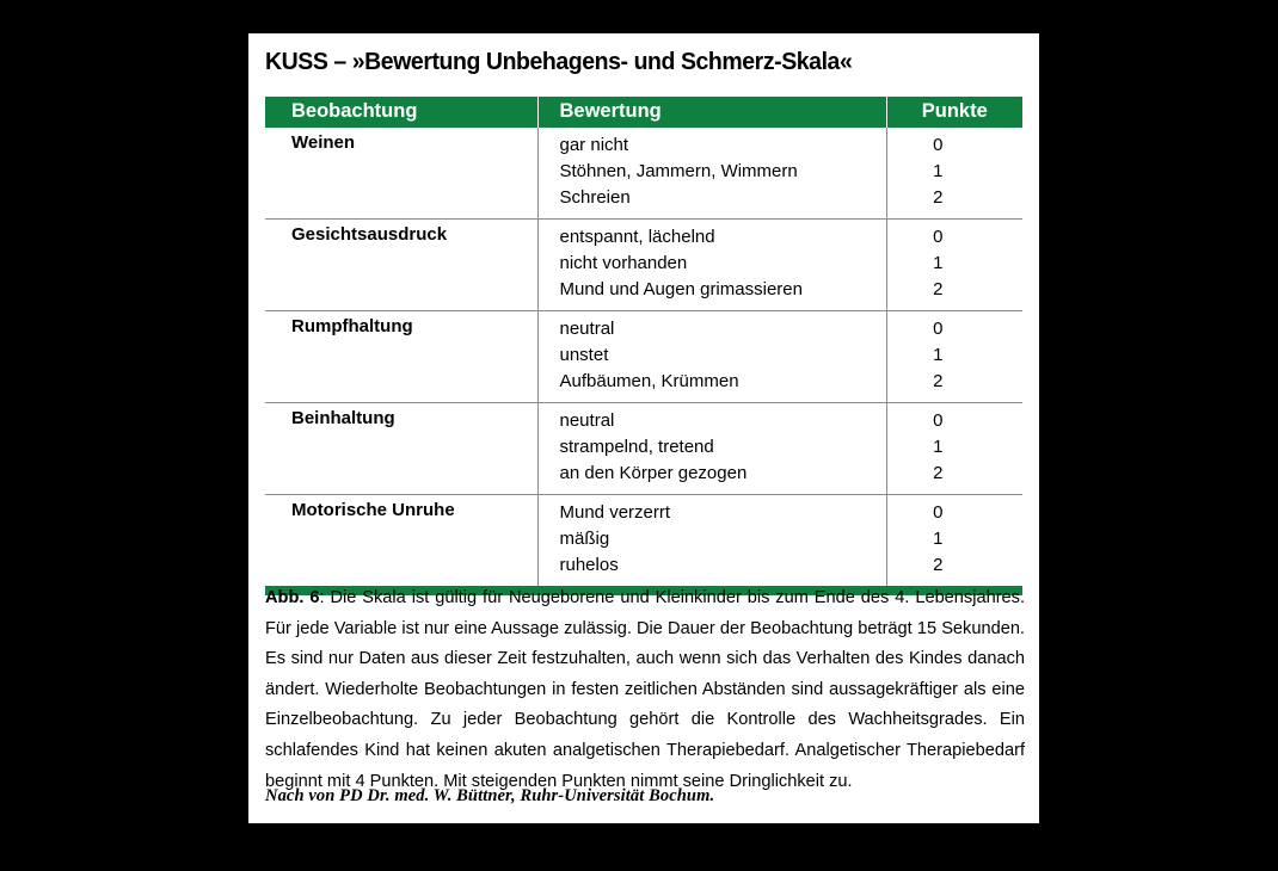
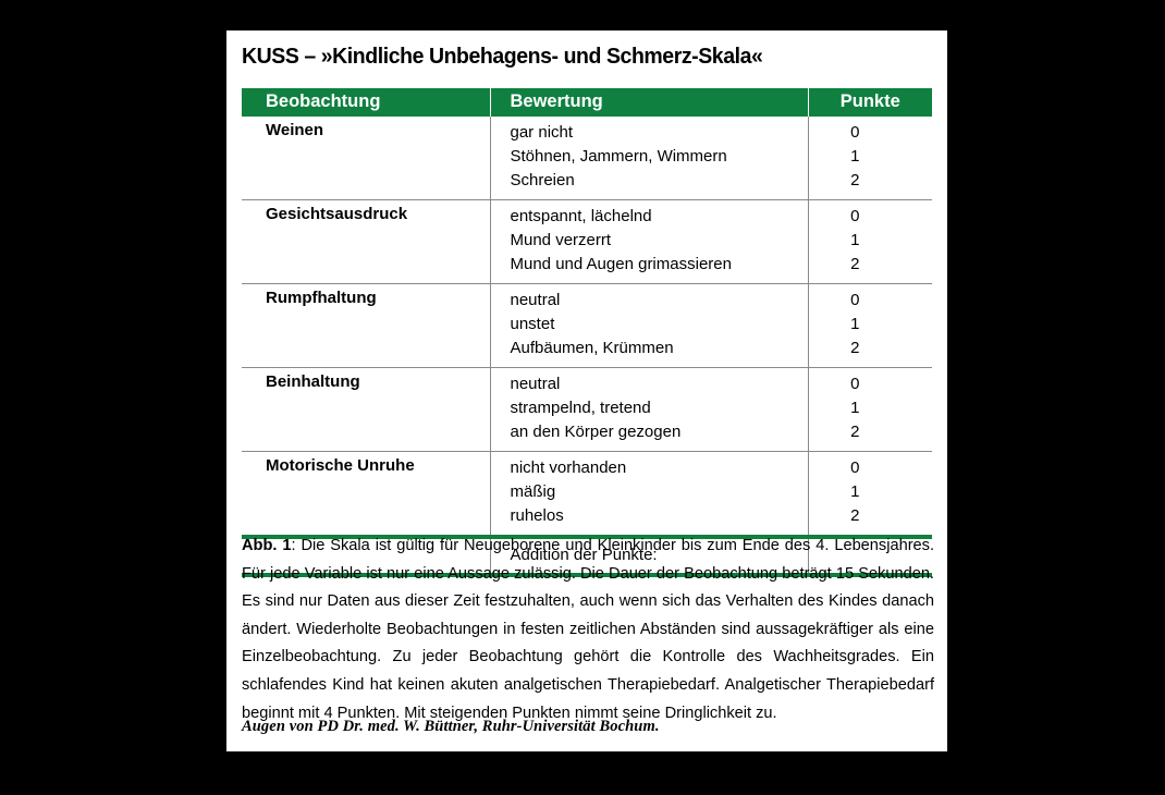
- KUSS – »Bewertung Unbehagens- und Schmerz-Skala«
+ KUSS – »Kindliche Unbehagens- und Schmerz-Skala«
  Beobachtung	Bewertung	Punkte
  Weinen	gar nichtStöhnen, Jammern, WimmernSchreien	012
- Gesichtsausdruck	entspannt, lächelndnicht vorhandenMund und Augen grimassieren	012
+ Gesichtsausdruck	entspannt, lächelndMund verzerrtMund und Augen grimassieren	012
  Rumpfhaltung	neutralunstetAufbäumen, Krümmen	012
  Beinhaltung	neutralstrampelnd, tretendan den Körper gezogen	012
- Motorische Unruhe	Mund verzerrtmäßigruhelos	012
+ Motorische Unruhe	nicht vorhandenmäßigruhelos	012
+ 	Addition der Punkte:
- Abb. 6: Die Skala ist gültig für Neugeborene und Kleinkinder bis zum Ende des 4. Lebensjahres. Für jede Variable ist nur eine Aussage zulässig. Die Dauer der Beobachtung beträgt 15 Sekunden. Es sind nur Daten aus dieser Zeit festzuhalten, auch wenn sich das Verhalten des Kindes danach ändert. Wiederholte Beobachtungen in festen zeitlichen Abständen sind aussagekräftiger als eine Einzelbeobachtung. Zu jeder Beobachtung gehört die Kontrolle des Wachheitsgrades. Ein schlafendes Kind hat keinen akuten analgetischen Therapiebedarf. Analgetischer Therapiebedarf beginnt mit 4 Punkten. Mit steigenden Punkten nimmt seine Dringlichkeit zu.
+ Abb. 1: Die Skala ist gültig für Neugeborene und Kleinkinder bis zum Ende des 4. Lebensjahres. Für jede Variable ist nur eine Aussage zulässig. Die Dauer der Beobachtung beträgt 15 Sekunden. Es sind nur Daten aus dieser Zeit festzuhalten, auch wenn sich das Verhalten des Kindes danach ändert. Wiederholte Beobachtungen in festen zeitlichen Abständen sind aussagekräftiger als eine Einzelbeobachtung. Zu jeder Beobachtung gehört die Kontrolle des Wachheitsgrades. Ein schlafendes Kind hat keinen akuten analgetischen Therapiebedarf. Analgetischer Therapiebedarf beginnt mit 4 Punkten. Mit steigenden Punkten nimmt seine Dringlichkeit zu.
- Nach von PD Dr. med. W. Büttner, Ruhr-Universität Bochum.
+ Augen von PD Dr. med. W. Büttner, Ruhr-Universität Bochum.
